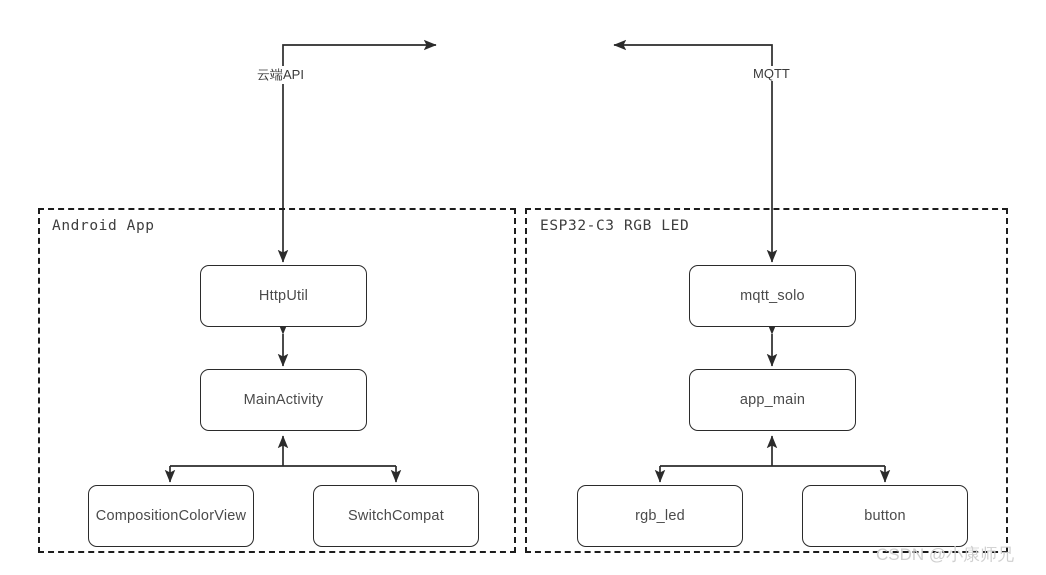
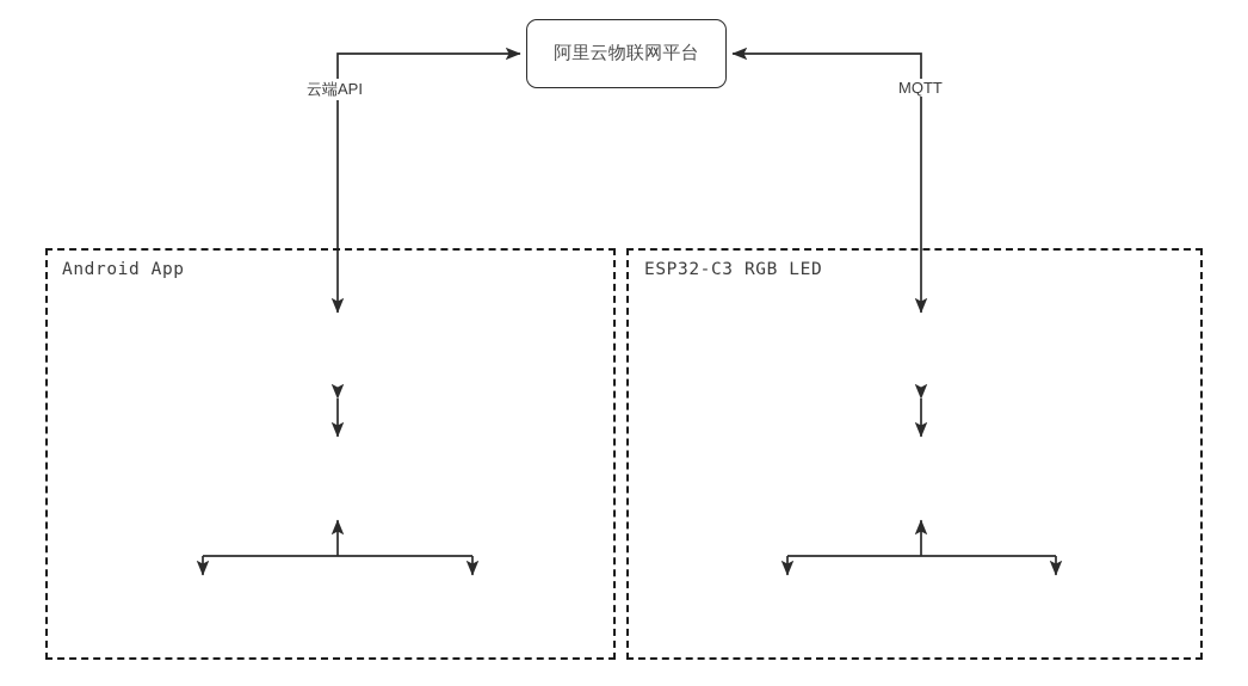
+ 阿里云物联网平台
  云端API
  MQTT
  Android App
  ESP32-C3 RGB LED
- HttpUtil
- MainActivity
- CompositionColorView
- SwitchCompat
- mqtt_solo
- app_main
- rgb_led
- button
- CSDN @小康师兄
